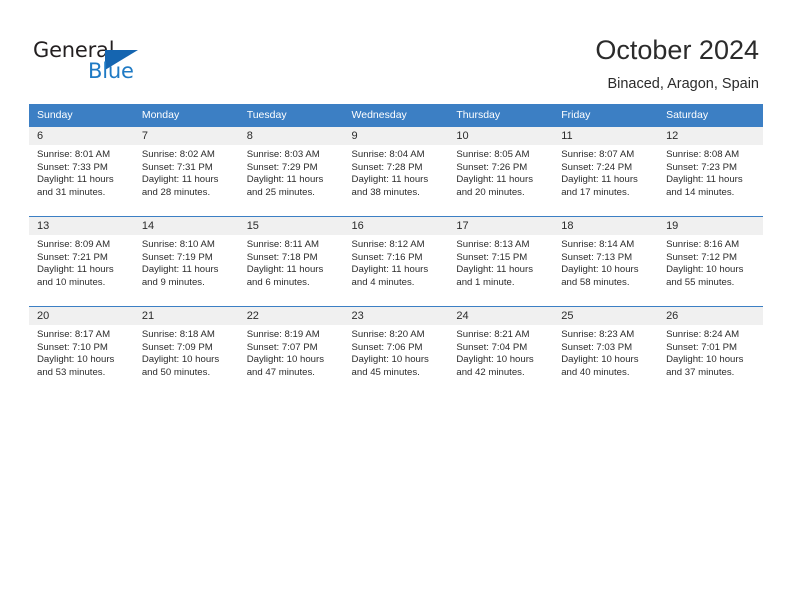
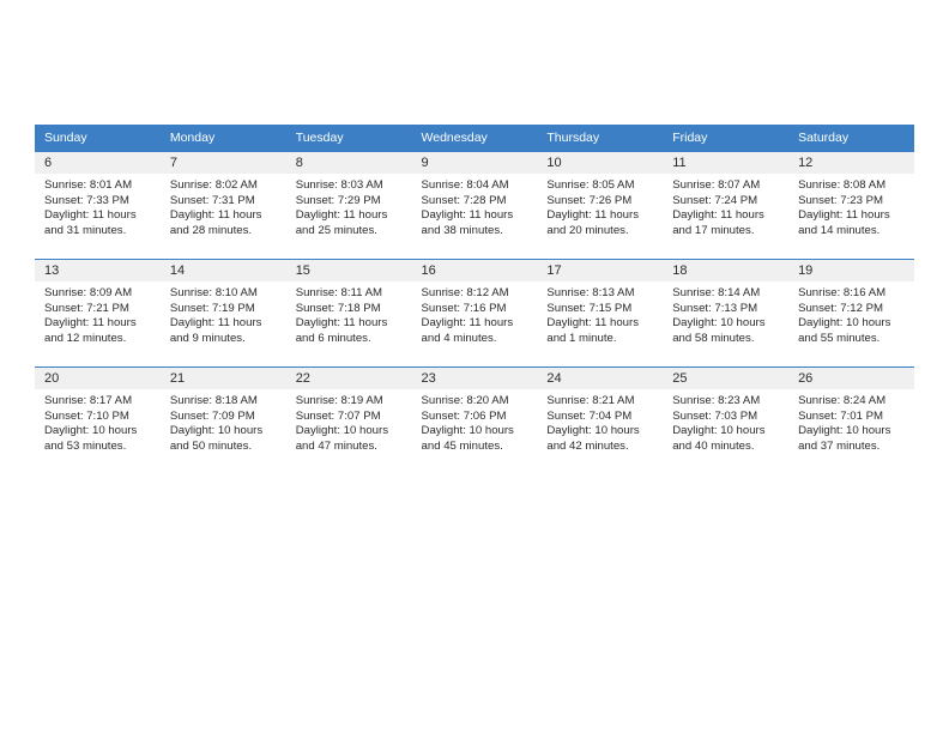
- General
- Blue
- October 2024
- Binaced, Aragon, Spain
  Sunday	Monday	Tuesday	Wednesday	Thursday	Friday	Saturday
  6Sunrise: 8:01 AMSunset: 7:33 PMDaylight: 11 hoursand 31 minutes.	7Sunrise: 8:02 AMSunset: 7:31 PMDaylight: 11 hoursand 28 minutes.	8Sunrise: 8:03 AMSunset: 7:29 PMDaylight: 11 hoursand 25 minutes.	9Sunrise: 8:04 AMSunset: 7:28 PMDaylight: 11 hoursand 38 minutes.	10Sunrise: 8:05 AMSunset: 7:26 PMDaylight: 11 hoursand 20 minutes.	11Sunrise: 8:07 AMSunset: 7:24 PMDaylight: 11 hoursand 17 minutes.	12Sunrise: 8:08 AMSunset: 7:23 PMDaylight: 11 hoursand 14 minutes.
- 13Sunrise: 8:09 AMSunset: 7:21 PMDaylight: 11 hoursand 10 minutes.	14Sunrise: 8:10 AMSunset: 7:19 PMDaylight: 11 hoursand 9 minutes.	15Sunrise: 8:11 AMSunset: 7:18 PMDaylight: 11 hoursand 6 minutes.	16Sunrise: 8:12 AMSunset: 7:16 PMDaylight: 11 hoursand 4 minutes.	17Sunrise: 8:13 AMSunset: 7:15 PMDaylight: 11 hoursand 1 minute.	18Sunrise: 8:14 AMSunset: 7:13 PMDaylight: 10 hoursand 58 minutes.	19Sunrise: 8:16 AMSunset: 7:12 PMDaylight: 10 hoursand 55 minutes.
+ 13Sunrise: 8:09 AMSunset: 7:21 PMDaylight: 11 hoursand 12 minutes.	14Sunrise: 8:10 AMSunset: 7:19 PMDaylight: 11 hoursand 9 minutes.	15Sunrise: 8:11 AMSunset: 7:18 PMDaylight: 11 hoursand 6 minutes.	16Sunrise: 8:12 AMSunset: 7:16 PMDaylight: 11 hoursand 4 minutes.	17Sunrise: 8:13 AMSunset: 7:15 PMDaylight: 11 hoursand 1 minute.	18Sunrise: 8:14 AMSunset: 7:13 PMDaylight: 10 hoursand 58 minutes.	19Sunrise: 8:16 AMSunset: 7:12 PMDaylight: 10 hoursand 55 minutes.
  20Sunrise: 8:17 AMSunset: 7:10 PMDaylight: 10 hoursand 53 minutes.	21Sunrise: 8:18 AMSunset: 7:09 PMDaylight: 10 hoursand 50 minutes.	22Sunrise: 8:19 AMSunset: 7:07 PMDaylight: 10 hoursand 47 minutes.	23Sunrise: 8:20 AMSunset: 7:06 PMDaylight: 10 hoursand 45 minutes.	24Sunrise: 8:21 AMSunset: 7:04 PMDaylight: 10 hoursand 42 minutes.	25Sunrise: 8:23 AMSunset: 7:03 PMDaylight: 10 hoursand 40 minutes.	26Sunrise: 8:24 AMSunset: 7:01 PMDaylight: 10 hoursand 37 minutes.
